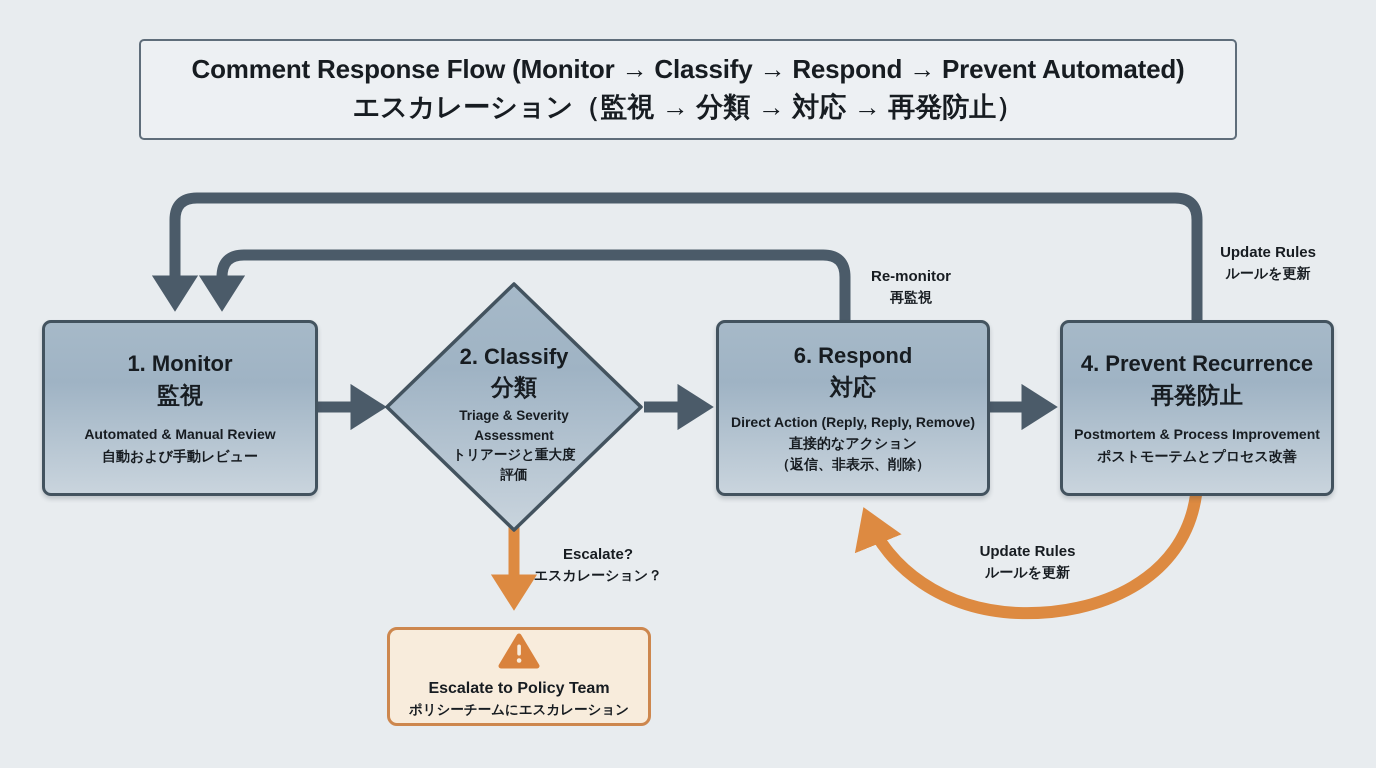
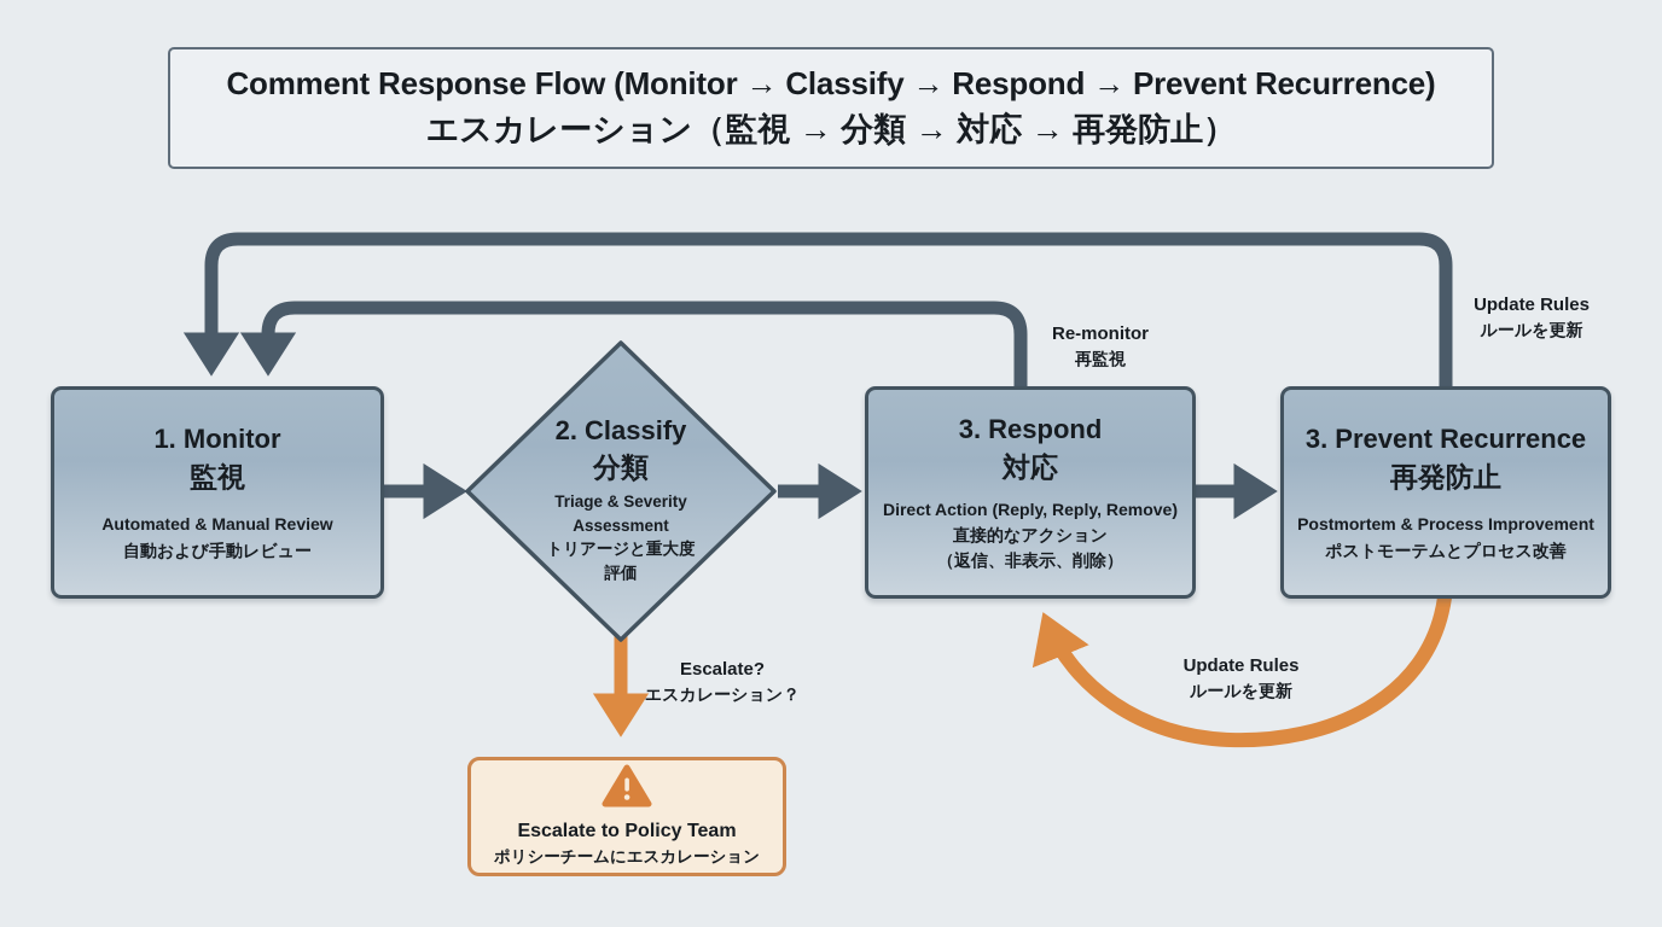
- Comment Response Flow (Monitor → Classify → Respond → Prevent Automated)
+ Comment Response Flow (Monitor → Classify → Respond → Prevent Recurrence)
  エスカレーション（監視 → 分類 → 対応 → 再発防止）
  1. Monitor
  監視
  Automated & Manual Review
  自動および手動レビュー
  2. Classify
  分類
  Triage & Severity Assessment
  トリアージと重大度評価
- 6. Respond
+ 3. Respond
  対応
  Direct Action (Reply, Reply, Remove)
  直接的なアクション
  （返信、非表示、削除）
- 4. Prevent Recurrence
+ 3. Prevent Recurrence
  再発防止
  Postmortem & Process Improvement
  ポストモーテムとプロセス改善
  Escalate to Policy Team
  ポリシーチームにエスカレーション
  Re-monitor
  再監視
  Update Rules
  ルールを更新
  Escalate?
  エスカレーション？
  Update Rules
  ルールを更新
